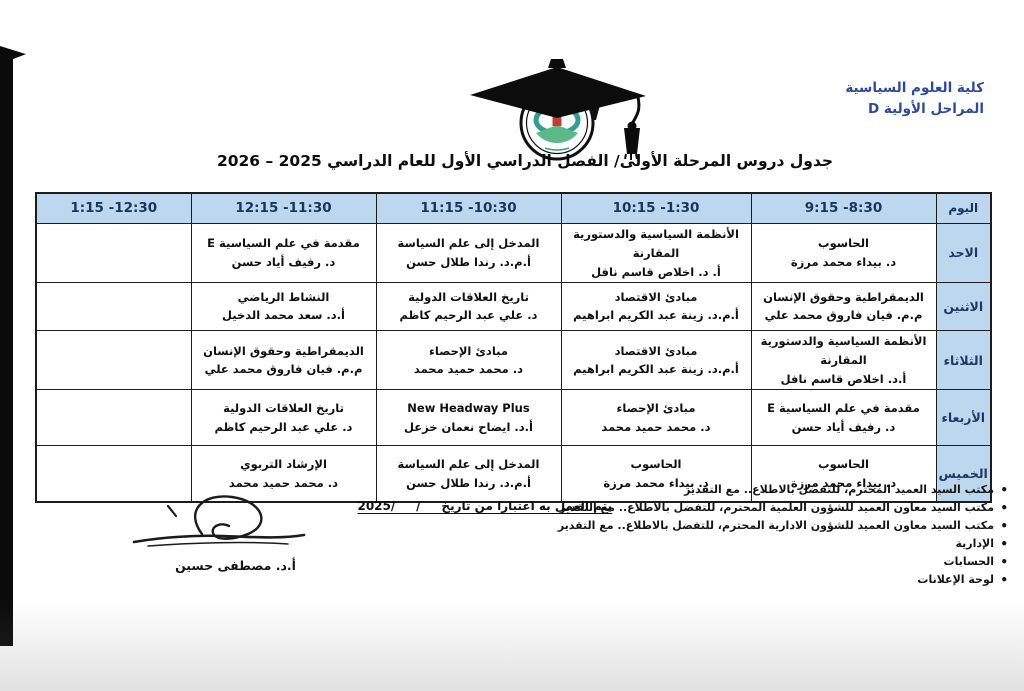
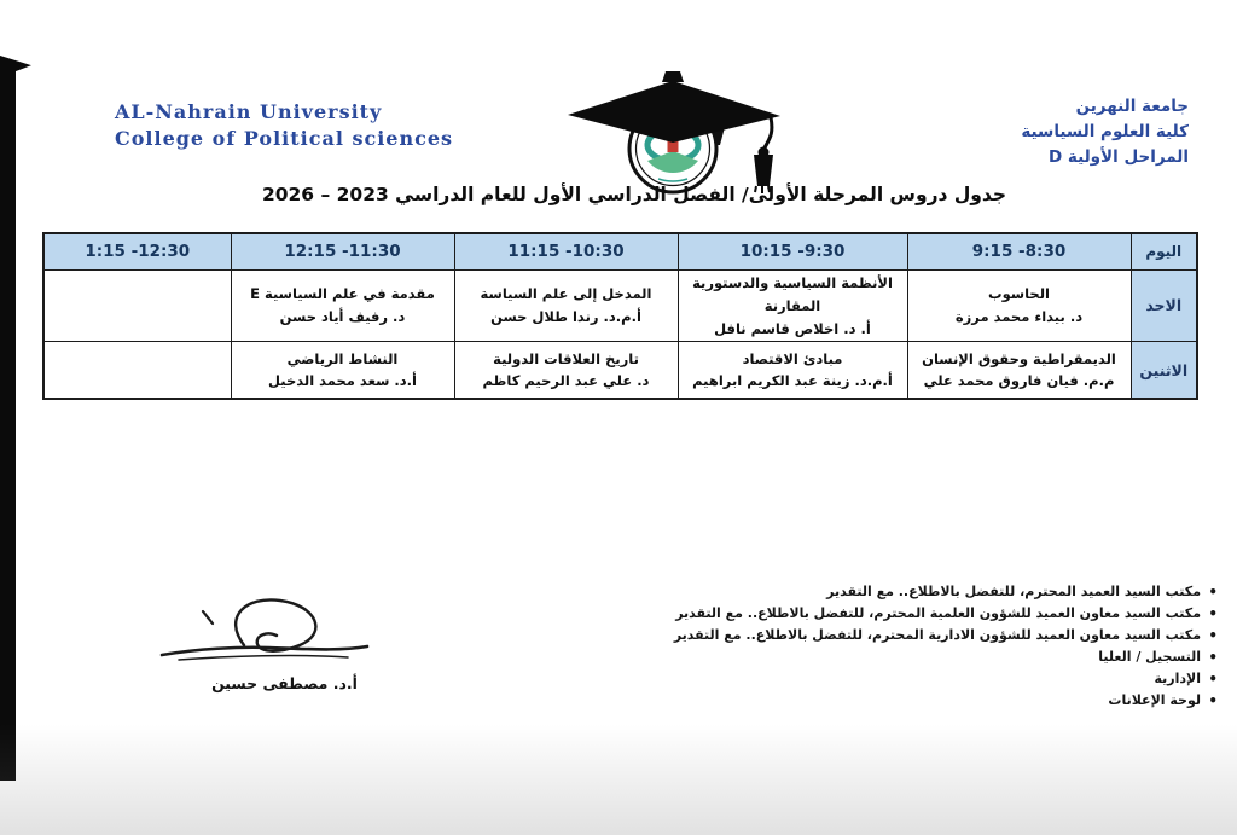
+ AL-Nahrain University
+ College of Political sciences
+ جامعة النهرين
  كلية العلوم السياسية
  المراحل الأولية D
- جدول دروس المرحلة الأولى/ الفصل الدراسي الأول للعام الدراسي 2025 – 2026
+ جدول دروس المرحلة الأولى/ الفصل الدراسي الأول للعام الدراسي 2023 – 2026
- اليوم	9:15 -8:30	10:15 -1:30	11:15 -10:30	12:15 -11:30	1:15 -12:30
+ اليوم	9:15 -8:30	10:15 -9:30	11:15 -10:30	12:15 -11:30	1:15 -12:30
  الاحد	الحاسوبد. بيداء محمد مرزة	الأنظمة السياسية والدستورية المقارنةأ. د. اخلاص قاسم نافل	المدخل إلى علم السياسةأ.م.د. رندا طلال حسن	مقدمة في علم السياسية Eد. رفيف أياد حسن
  الاثنين	الديمقراطية وحقوق الإنسانم.م. فيان فاروق محمد علي	مبادئ الاقتصادأ.م.د. زينة عبد الكريم ابراهيم	تاريخ العلاقات الدوليةد. علي عبد الرحيم كاظم	النشاط الرياضيأ.د. سعد محمد الدخيل
- الثلاثاء	الأنظمة السياسية والدستورية المقارنةأ.د. اخلاص قاسم نافل	مبادئ الاقتصادأ.م.د. زينة عبد الكريم ابراهيم	مبادئ الإحصاءد. محمد حميد محمد	الديمقراطية وحقوق الإنسانم.م. فيان فاروق محمد علي
- الأربعاء	مقدمة في علم السياسية Eد. رفيف أياد حسن	مبادئ الإحصاءد. محمد حميد محمد	New Headway Plusأ.د. ايضاح نعمان خزعل	تاريخ العلاقات الدوليةد. علي عبد الرحيم كاظم
- الخميس	الحاسوبد. بيداء محمد مرزة	الحاسوبد. بيداء محمد مرزة	المدخل إلى علم السياسةأ.م.د. رندا طلال حسن	الإرشاد التربويد. محمد حميد محمد
  مكتب السيد العميد المحترم، للتفضل بالاطلاع.. مع التقدير
  مكتب السيد معاون العميد للشؤون العلمية المحترم، للتفضل بالاطلاع.. مع التقدير
  مكتب السيد معاون العميد للشؤون الادارية المحترم، للتفضل بالاطلاع.. مع التقدير
+ التسجيل / العليا
  الإدارية
- الحسابات
  لوحة الإعلانات
- يتم العمل به اعتبارا من تاريخ / /2025
  أ.د. مصطفى حسين
